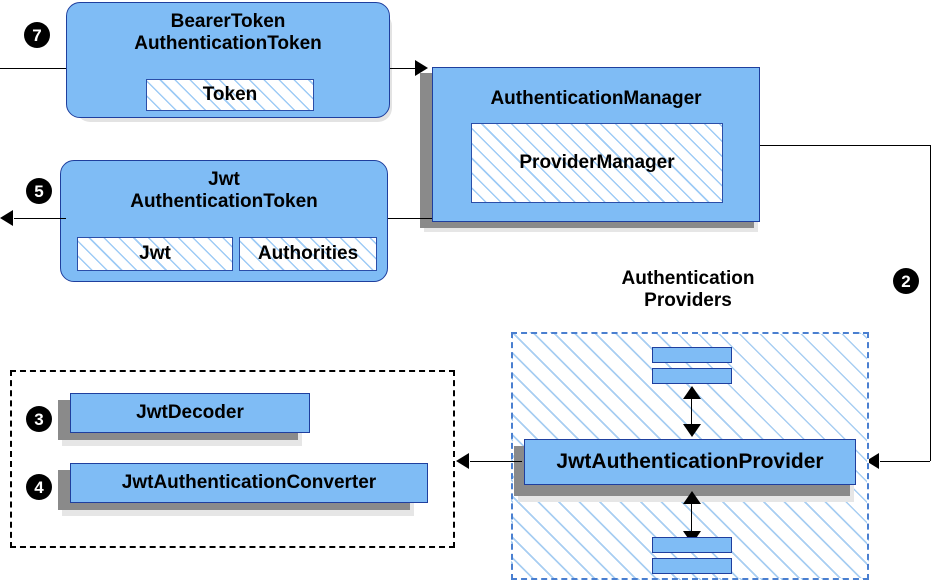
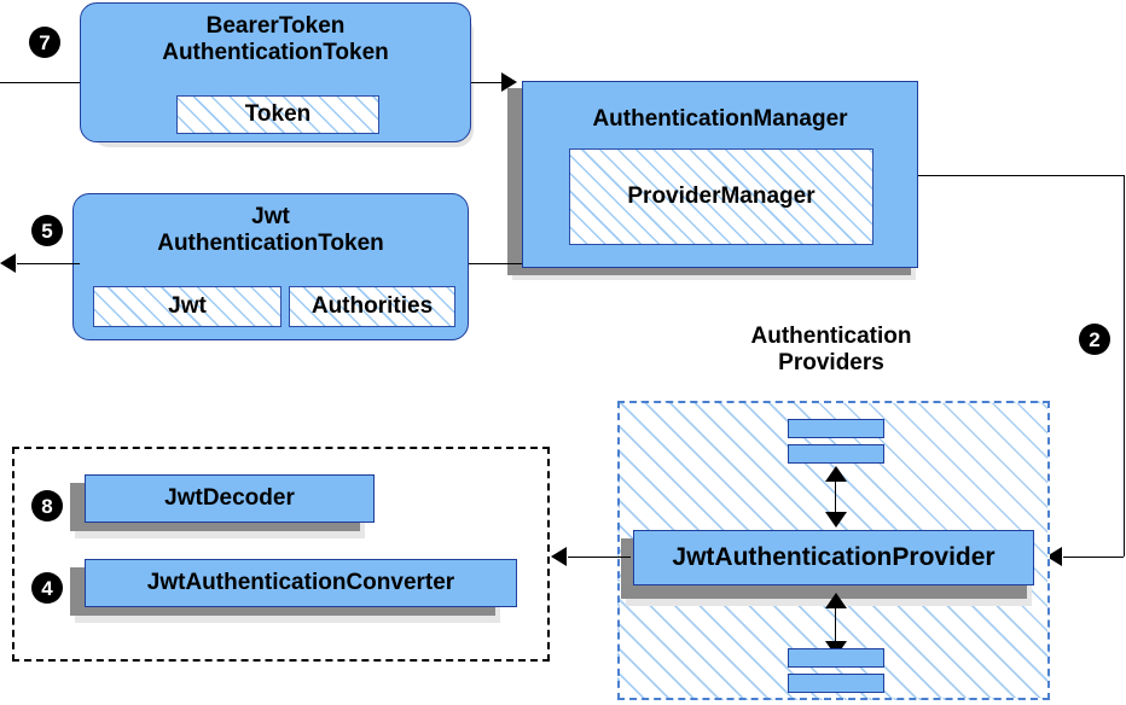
  7
  BearerToken
  AuthenticationToken
  Token
  AuthenticationManager
  ProviderManager
  2
  Jwt
  AuthenticationToken
  Jwt
  Authorities
  5
  Authentication
  Providers
  JwtAuthenticationProvider
- 3
+ 8
  JwtDecoder
  4
  JwtAuthenticationConverter
